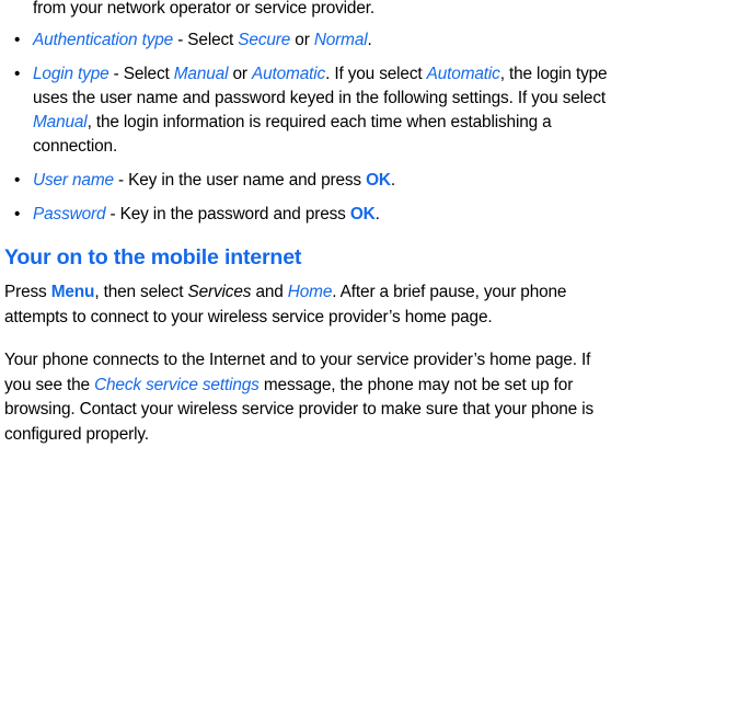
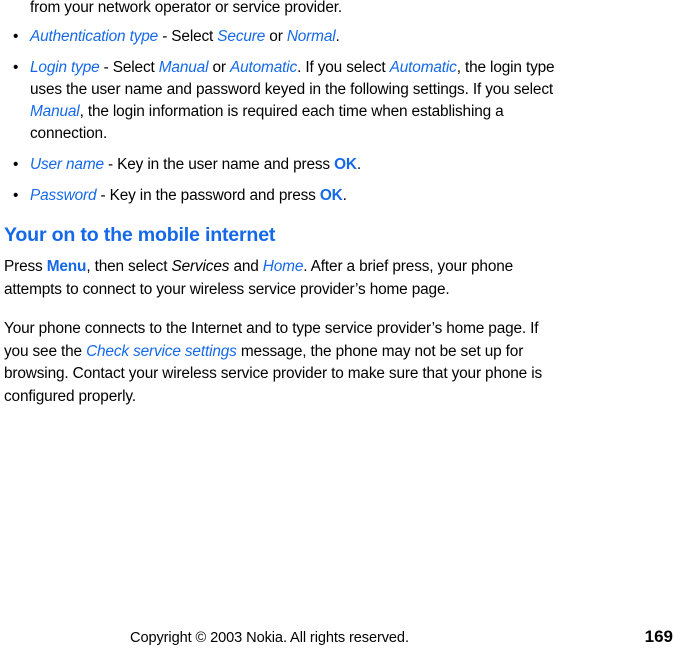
  from your network operator or service provider.
  •
  Authentication type - Select Secure or Normal.
  •
  Login type - Select Manual or Automatic. If you select Automatic, the login type uses the user name and password keyed in the following settings. If you select Manual, the login information is required each time when establishing a connection.
  •
  User name - Key in the user name and press OK.
  •
  Password - Key in the password and press OK.
  Your on to the mobile internet
- Press Menu, then select Services and Home. After a brief pause, your phone attempts to connect to your wireless service provider’s home page.
+ Press Menu, then select Services and Home. After a brief press, your phone attempts to connect to your wireless service provider’s home page.
- Your phone connects to the Internet and to your service provider’s home page. If you see the Check service settings message, the phone may not be set up for browsing. Contact your wireless service provider to make sure that your phone is configured properly.
+ Your phone connects to the Internet and to type service provider’s home page. If you see the Check service settings message, the phone may not be set up for browsing. Contact your wireless service provider to make sure that your phone is configured properly.
+ Copyright © 2003 Nokia. All rights reserved.
+ 169
